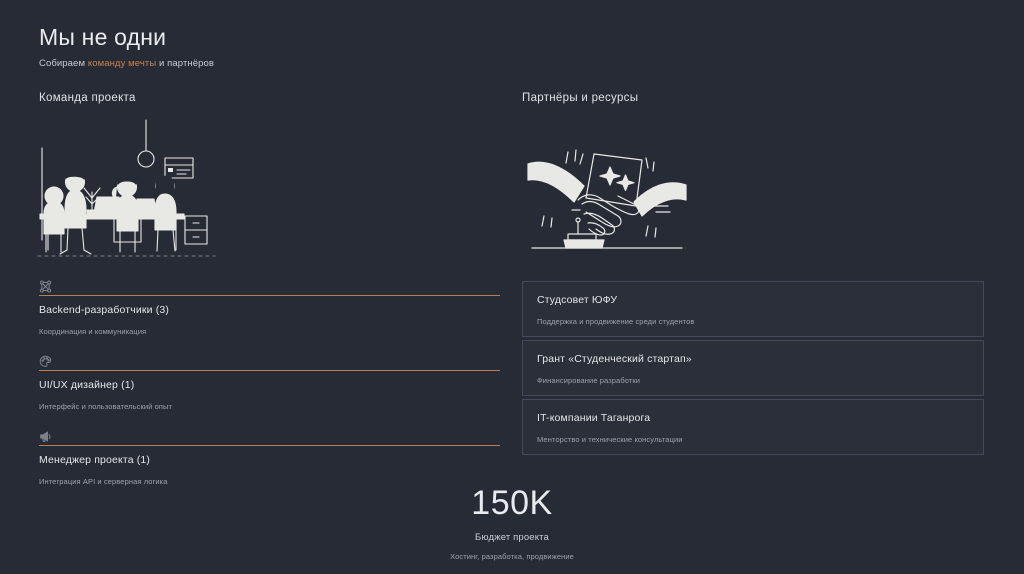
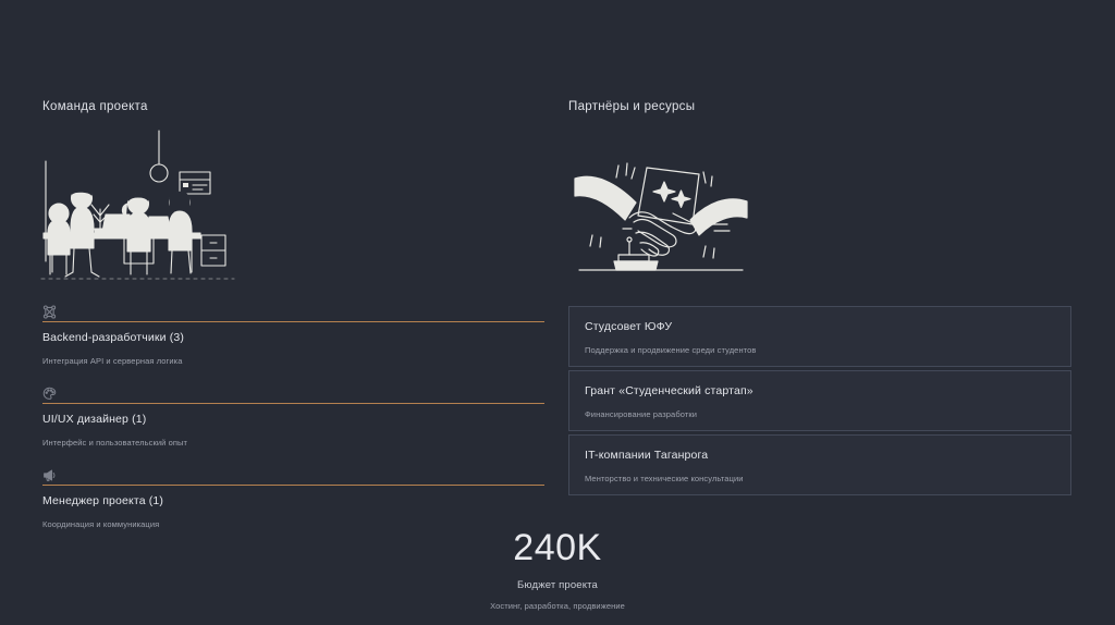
- Мы не одни
- Собираем команду мечты и партнёров
  Команда проекта
  Партнёры и ресурсы
  Backend-разработчики (3)
- Координация и коммуникация
+ Интеграция API и серверная логика
  UI/UX дизайнер (1)
  Интерфейс и пользовательский опыт
  Менеджер проекта (1)
- Интеграция API и серверная логика
+ Координация и коммуникация
  Студсовет ЮФУ
  Поддержка и продвижение среди студентов
  Грант «Студенческий стартап»
  Финансирование разработки
  IT-компании Таганрога
  Менторство и технические консультации
- 150K
+ 240K
  Бюджет проекта
  Хостинг, разработка, продвижение
